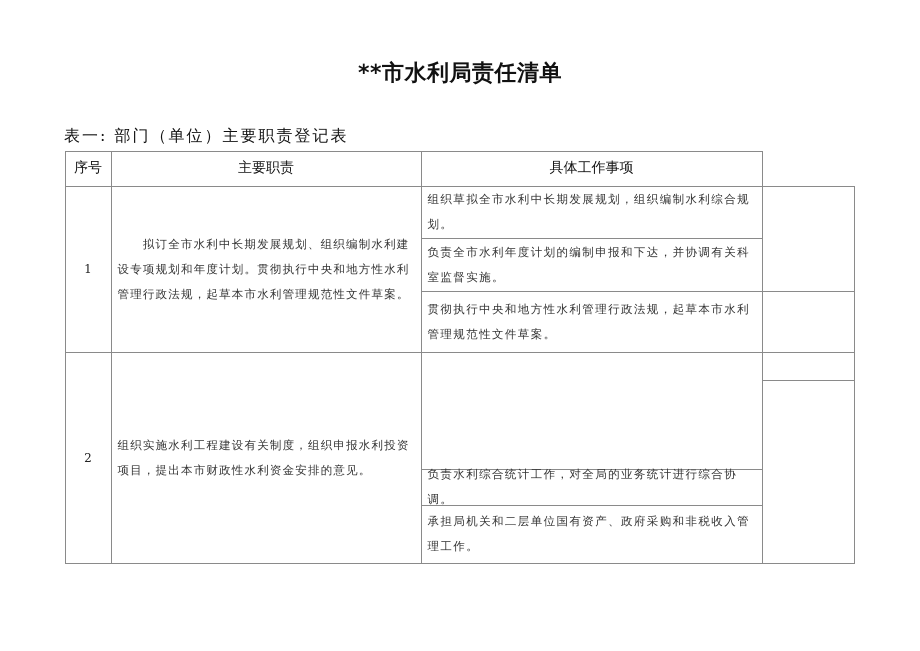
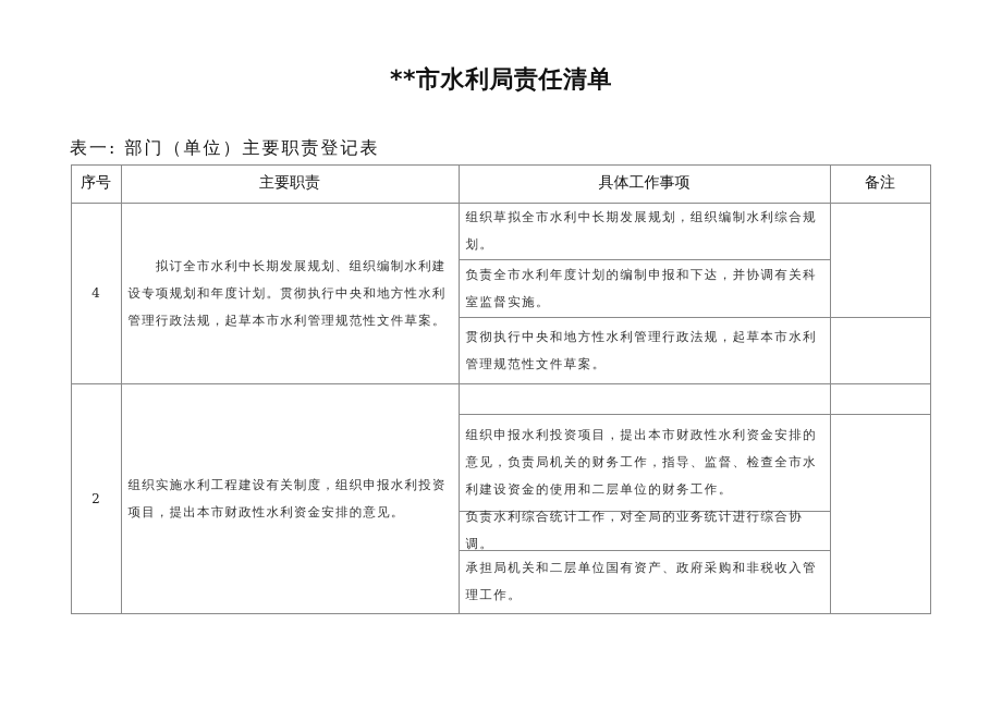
  **市水利局责任清单
  表一: 部门（单位）主要职责登记表
  序号
  主要职责
  具体工作事项
+ 备注
- 1
+ 4
  拟订全市水利中长期发展规划、组织编制水利建设专项规划和年度计划。贯彻执行中央和地方性水利管理行政法规，起草本市水利管理规范性文件草案。
  组织草拟全市水利中长期发展规划，组织编制水利综合规划。
  负责全市水利年度计划的编制申报和下达，并协调有关科室监督实施。
  贯彻执行中央和地方性水利管理行政法规，起草本市水利管理规范性文件草案。
  2
  组织实施水利工程建设有关制度，组织申报水利投资项目，提出本市财政性水利资金安排的意见。
+ 组织申报水利投资项目，提出本市财政性水利资金安排的意见，负责局机关的财务工作，指导、监督、检查全市水利建设资金的使用和二层单位的财务工作。
  负责水利综合统计工作，对全局的业务统计进行综合协调。
  承担局机关和二层单位国有资产、政府采购和非税收入管理工作。
